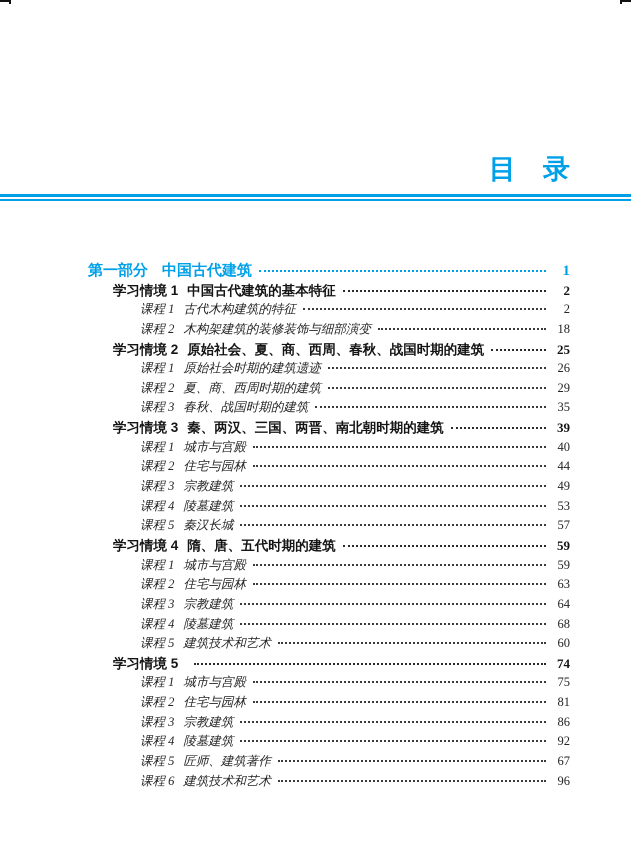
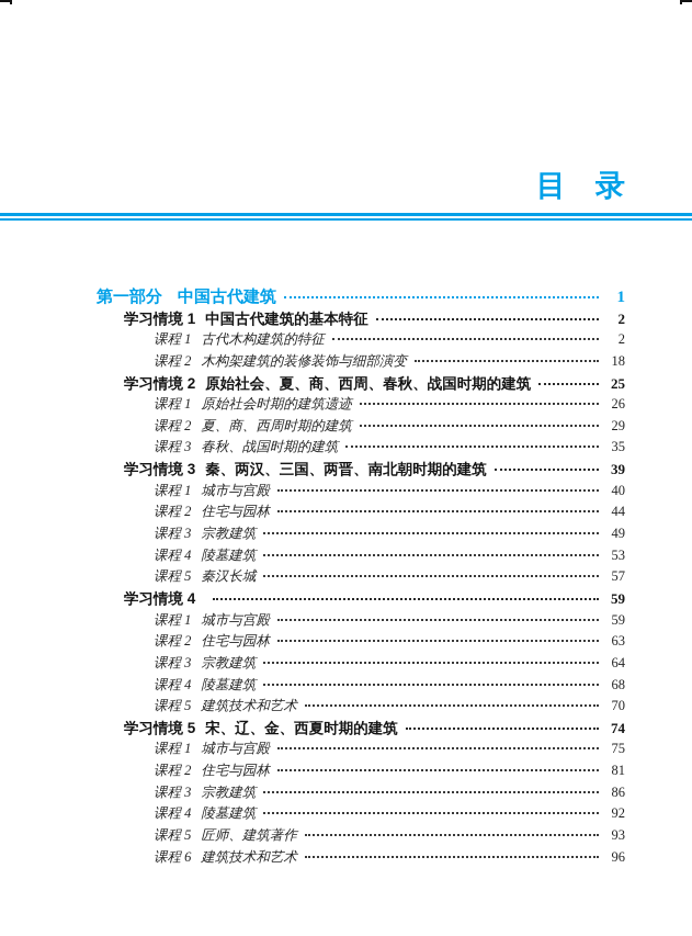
  目 录
  第一部分
  中国古代建筑
  1
  学习情境 1
  中国古代建筑的基本特征
  2
  课程 1
  古代木构建筑的特征
  2
  课程 2
  木构架建筑的装修装饰与细部演变
  18
  学习情境 2
  原始社会、夏、商、西周、春秋、战国时期的建筑
  25
  课程 1
  原始社会时期的建筑遗迹
  26
  课程 2
  夏、商、西周时期的建筑
  29
  课程 3
  春秋、战国时期的建筑
  35
  学习情境 3
  秦、两汉、三国、两晋、南北朝时期的建筑
  39
  课程 1
  城市与宫殿
  40
  课程 2
  住宅与园林
  44
  课程 3
  宗教建筑
  49
  课程 4
  陵墓建筑
  53
  课程 5
  秦汉长城
  57
  学习情境 4
- 隋、唐、五代时期的建筑
  59
  课程 1
  城市与宫殿
  59
  课程 2
  住宅与园林
  63
  课程 3
  宗教建筑
  64
  课程 4
  陵墓建筑
  68
  课程 5
  建筑技术和艺术
- 60
+ 70
  学习情境 5
+ 宋、辽、金、西夏时期的建筑
  74
  课程 1
  城市与宫殿
  75
  课程 2
  住宅与园林
  81
  课程 3
  宗教建筑
  86
  课程 4
  陵墓建筑
  92
  课程 5
  匠师、建筑著作
- 67
+ 93
  课程 6
  建筑技术和艺术
  96
